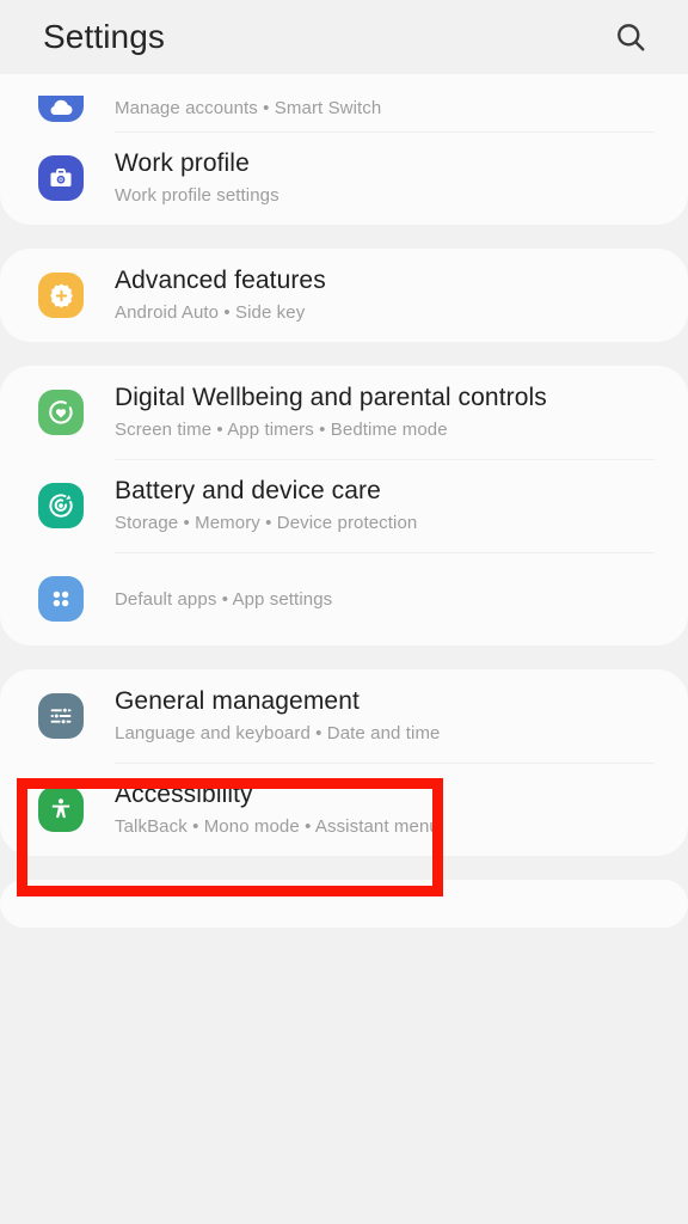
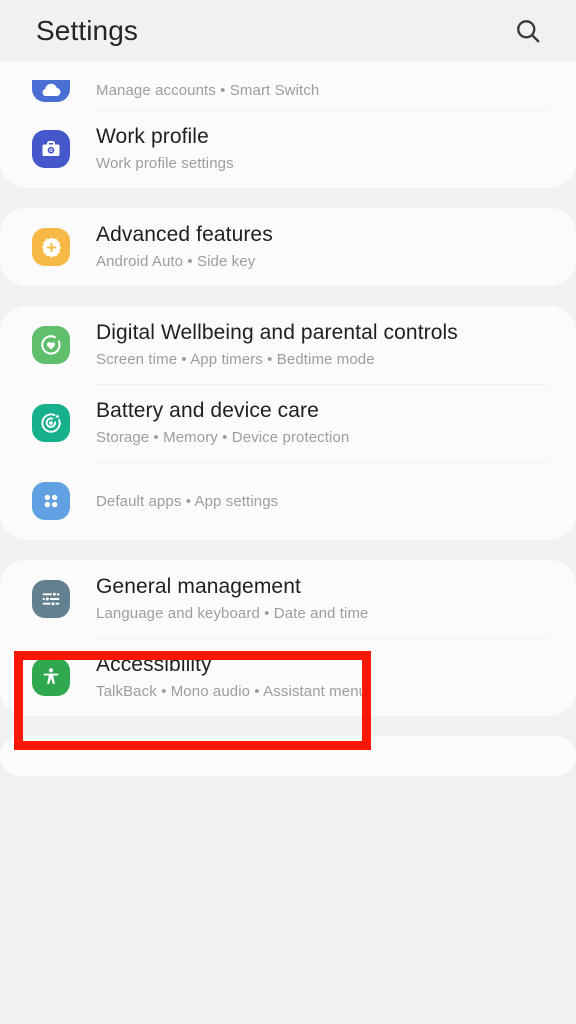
  Settings
  Manage accounts • Smart Switch
  Work profile
  Work profile settings
  Advanced features
  Android Auto • Side key
  Digital Wellbeing and parental controls
  Screen time • App timers • Bedtime mode
  Battery and device care
  Storage • Memory • Device protection
  Default apps • App settings
  General management
  Language and keyboard • Date and time
  Accessibility
- TalkBack • Mono mode • Assistant menu
+ TalkBack • Mono audio • Assistant menu
